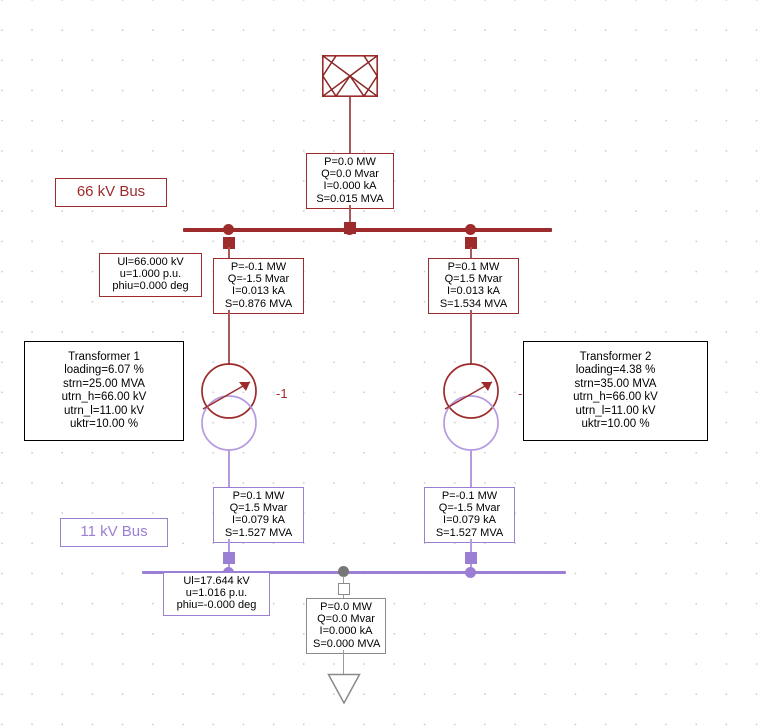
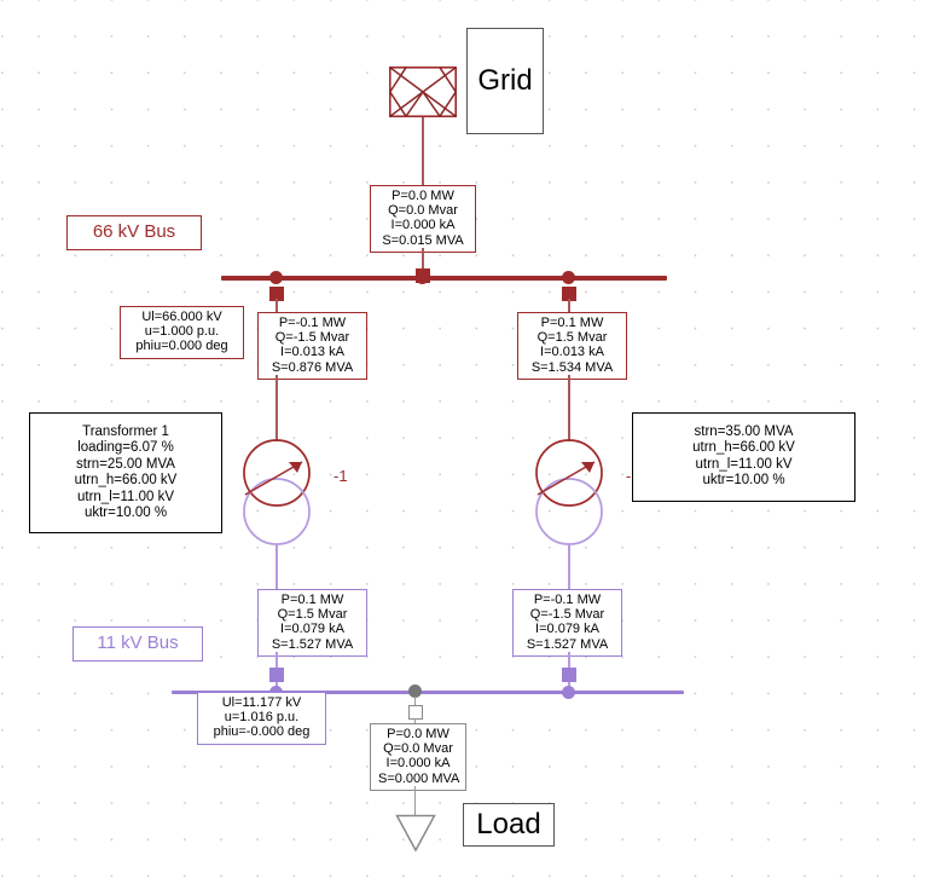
+ Grid
  P=0.0 MW
  Q=0.0 Mvar
  I=0.000 kA
  S=0.015 MVA
  66 kV Bus
  Ul=66.000 kV
  u=1.000 p.u.
  phiu=0.000 deg
  P=-0.1 MW
  Q=-1.5 Mvar
  I=0.013 kA
  S=0.876 MVA
  -1
  Transformer 1
  loading=6.07 %
  strn=25.00 MVA
  utrn_h=66.00 kV
  utrn_l=11.00 kV
  uktr=10.00 %
  P=0.1 MW
  Q=1.5 Mvar
  I=0.079 kA
  S=1.527 MVA
  P=0.1 MW
  Q=1.5 Mvar
  I=0.013 kA
  S=1.534 MVA
- Transformer 2
- loading=4.38 %
  strn=35.00 MVA
  utrn_h=66.00 kV
  utrn_l=11.00 kV
  uktr=10.00 %
  P=-0.1 MW
  Q=-1.5 Mvar
  I=0.079 kA
  S=1.527 MVA
  11 kV Bus
- Ul=17.644 kV
+ Ul=11.177 kV
  u=1.016 p.u.
  phiu=-0.000 deg
  P=0.0 MW
  Q=0.0 Mvar
  I=0.000 kA
  S=0.000 MVA
+ Load
